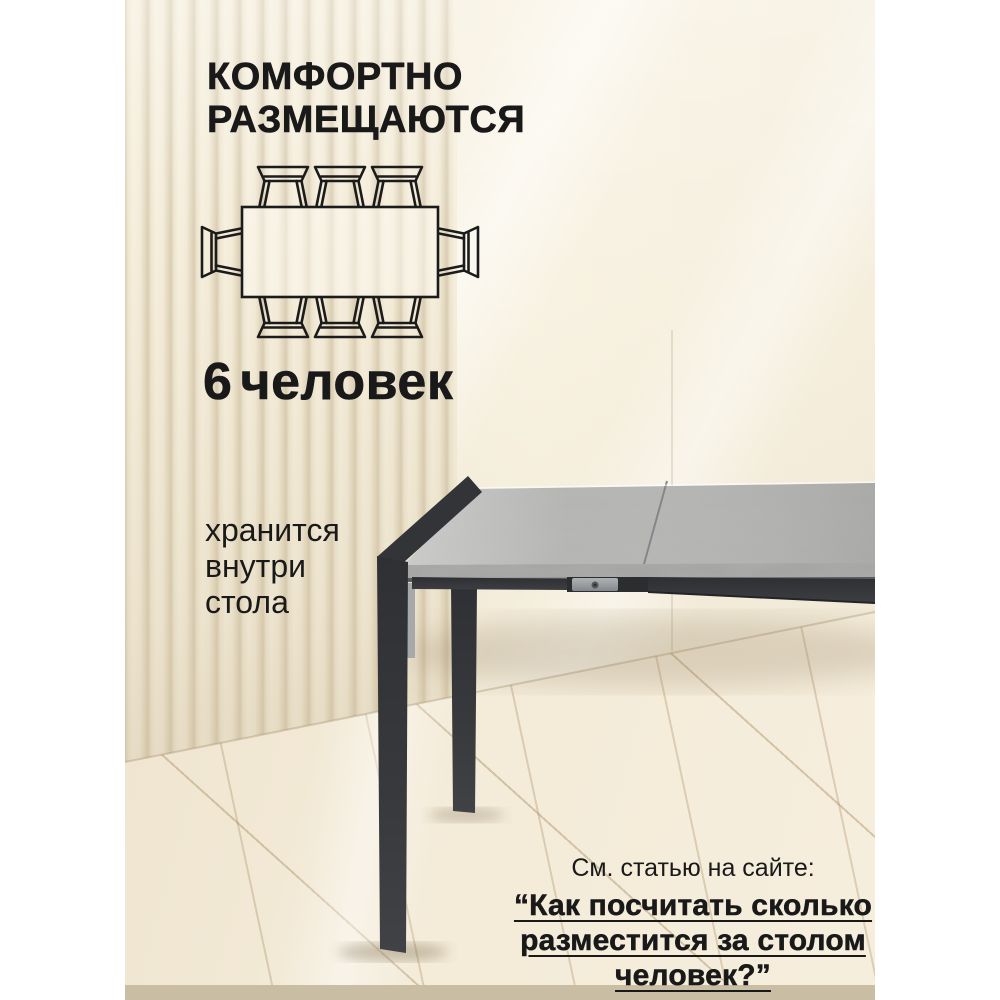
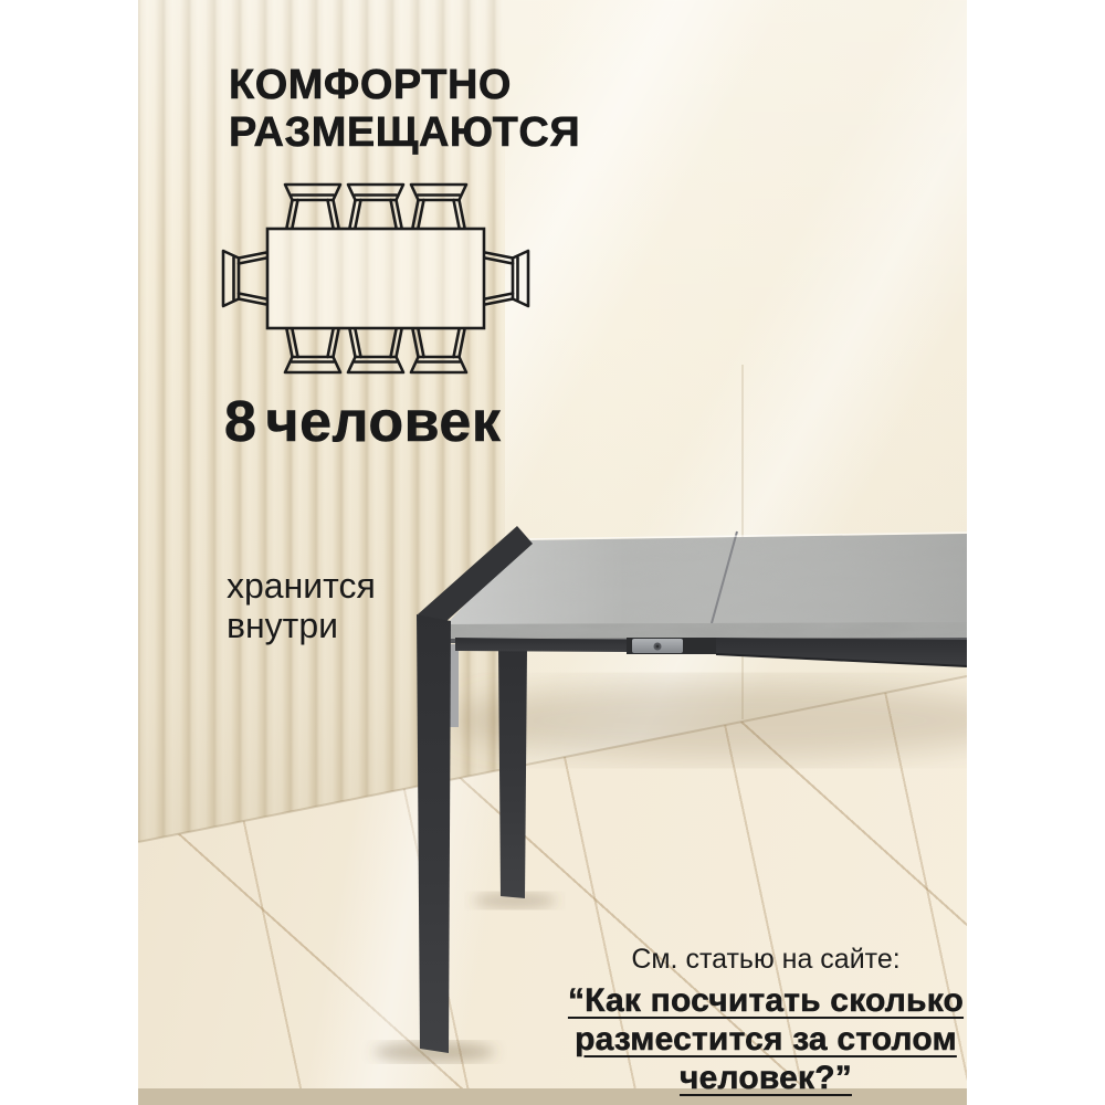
  КОМФОРТНО
  РАЗМЕЩАЮТСЯ
- 6 человек
+ 8 человек
  хранится
  внутри
- стола
  См. статью на сайте:
  “Как посчитать сколько
  разместится за столом
  человек?”
